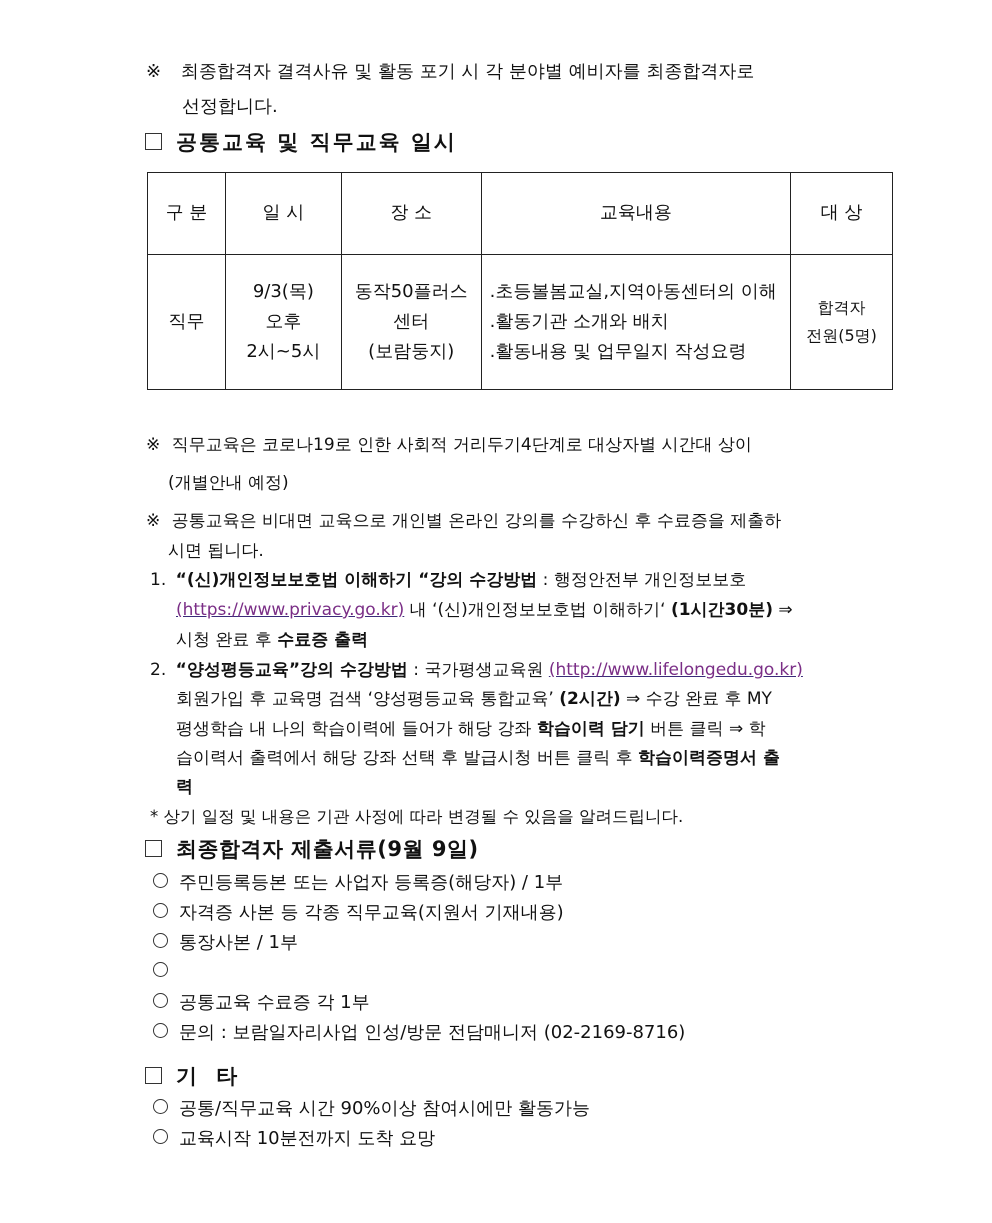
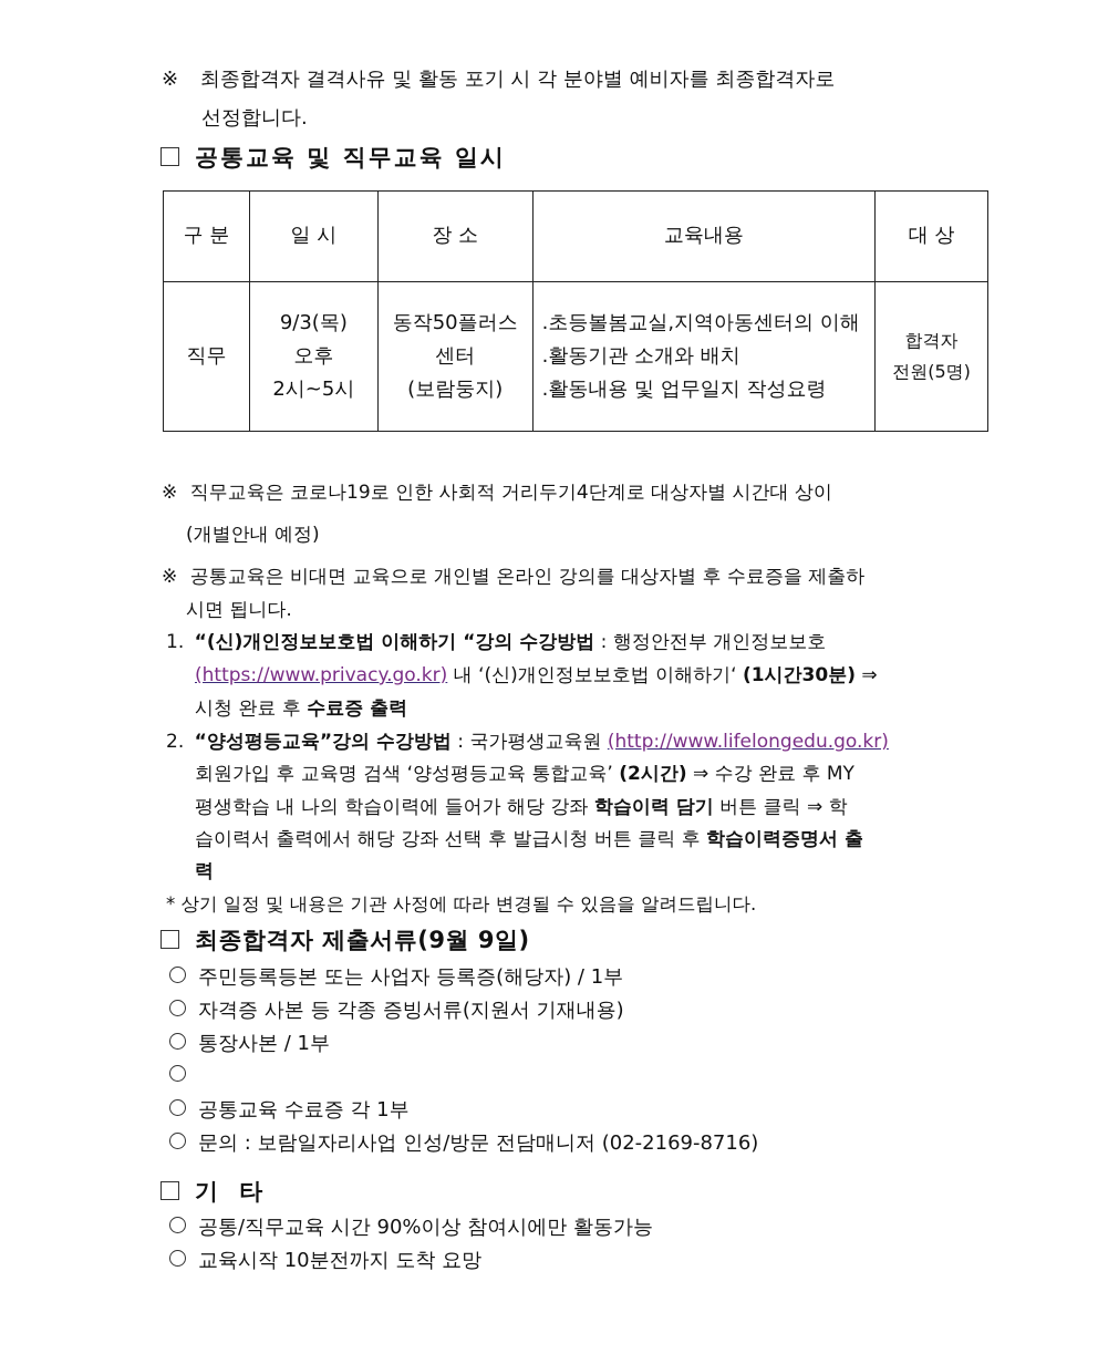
  ※ 최종합격자 결격사유 및 활동 포기 시 각 분야별 예비자를 최종합격자로
  선정합니다.
  공통교육 및 직무교육 일시
  구 분	일 시	장 소	교육내용	대 상
  직무	9/3(목) 오후 2시~5시	동작50플러스 센터 (보람둥지)	.초등볼봄교실,지역아동센터의 이해 .활동기관 소개와 배치 .활동내용 및 업무일지 작성요령	합격자 전원(5명)
  ※ 직무교육은 코로나19로 인한 사회적 거리두기4단계로 대상자별 시간대 상이
  (개별안내 예정)
- ※ 공통교육은 비대면 교육으로 개인별 온라인 강의를 수강하신 후 수료증을 제출하
+ ※ 공통교육은 비대면 교육으로 개인별 온라인 강의를 대상자별 후 수료증을 제출하
  시면 됩니다.
  1. “(신)개인정보보호법 이해하기 “강의 수강방법 : 행정안전부 개인정보보호
  (https://www.privacy.go.kr) 내 ‘(신)개인정보보호법 이해하기‘ (1시간30분) ⇒
  시청 완료 후 수료증 출력
  2. “양성평등교육”강의 수강방법 : 국가평생교육원 (http://www.lifelongedu.go.kr)
  회원가입 후 교육명 검색 ‘양성평등교육 통합교육’ (2시간) ⇒ 수강 완료 후 MY
  평생학습 내 나의 학습이력에 들어가 해당 강좌 학습이력 담기 버튼 클릭 ⇒ 학
  습이력서 출력에서 해당 강좌 선택 후 발급시청 버튼 클릭 후 학습이력증명서 출
  력
  * 상기 일정 및 내용은 기관 사정에 따라 변경될 수 있음을 알려드립니다.
  최종합격자 제출서류(9월 9일)
  주민등록등본 또는 사업자 등록증(해당자) / 1부
- 자격증 사본 등 각종 직무교육(지원서 기재내용)
+ 자격증 사본 등 각종 증빙서류(지원서 기재내용)
  통장사본 / 1부
  공통교육 수료증 각 1부
  문의 : 보람일자리사업 인성/방문 전담매니저 (02-2169-8716)
  기 타
  공통/직무교육 시간 90%이상 참여시에만 활동가능
  교육시작 10분전까지 도착 요망
